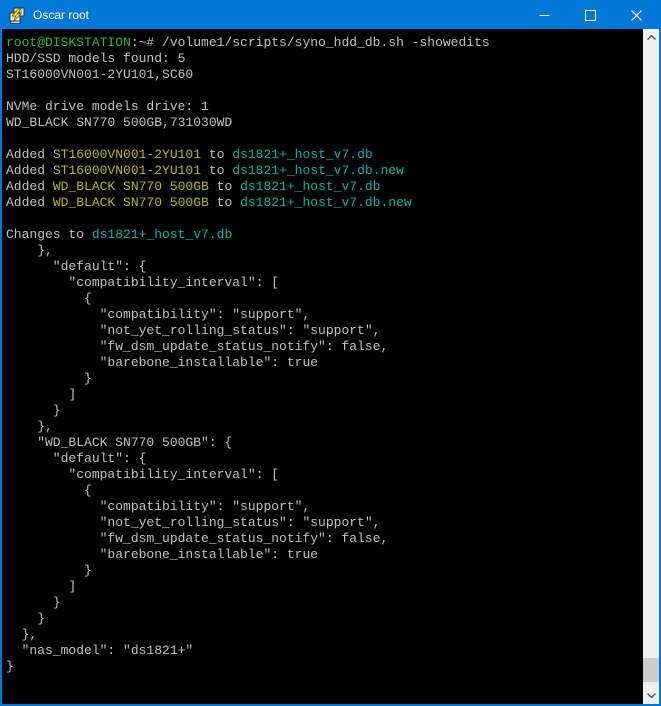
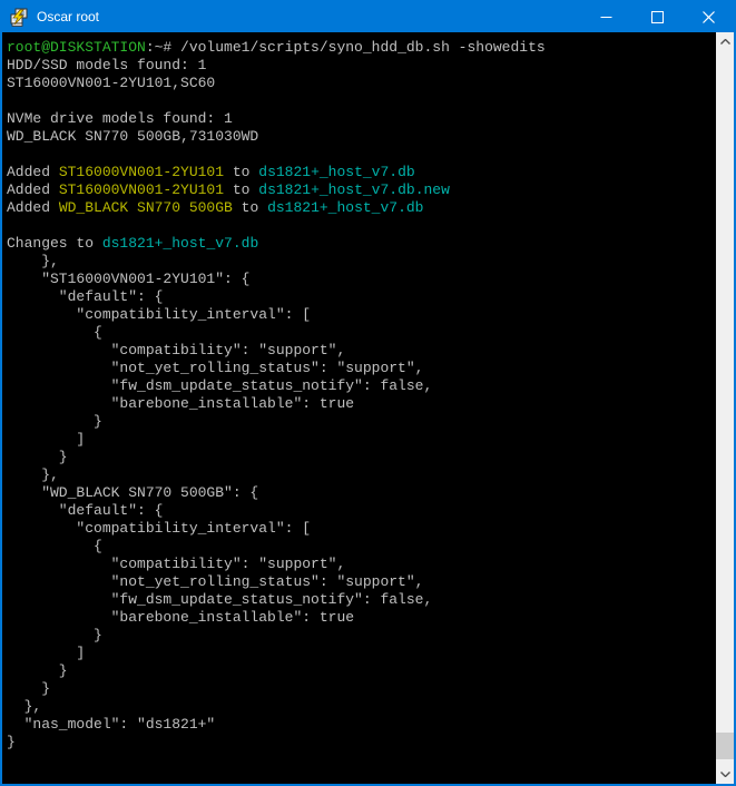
  Oscar root
  root@DISKSTATION:~# /volume1/scripts/syno_hdd_db.sh -showedits
- HDD/SSD models found: 5
+ HDD/SSD models found: 1
  ST16000VN001-2YU101,SC60
- NVMe drive models drive: 1
+ NVMe drive models found: 1
  WD_BLACK SN770 500GB,731030WD
  Added ST16000VN001-2YU101 to ds1821+_host_v7.db
  Added ST16000VN001-2YU101 to ds1821+_host_v7.db.new
  Added WD_BLACK SN770 500GB to ds1821+_host_v7.db
- Added WD_BLACK SN770 500GB to ds1821+_host_v7.db.new
  Changes to ds1821+_host_v7.db
  },
+ "ST16000VN001-2YU101": {
  "default": {
  "compatibility_interval": [
  {
  "compatibility": "support",
  "not_yet_rolling_status": "support",
  "fw_dsm_update_status_notify": false,
  "barebone_installable": true
  }
  ]
  }
  },
  "WD_BLACK SN770 500GB": {
  "default": {
  "compatibility_interval": [
  {
  "compatibility": "support",
  "not_yet_rolling_status": "support",
  "fw_dsm_update_status_notify": false,
  "barebone_installable": true
  }
  ]
  }
  }
  },
  "nas_model": "ds1821+"
  }
